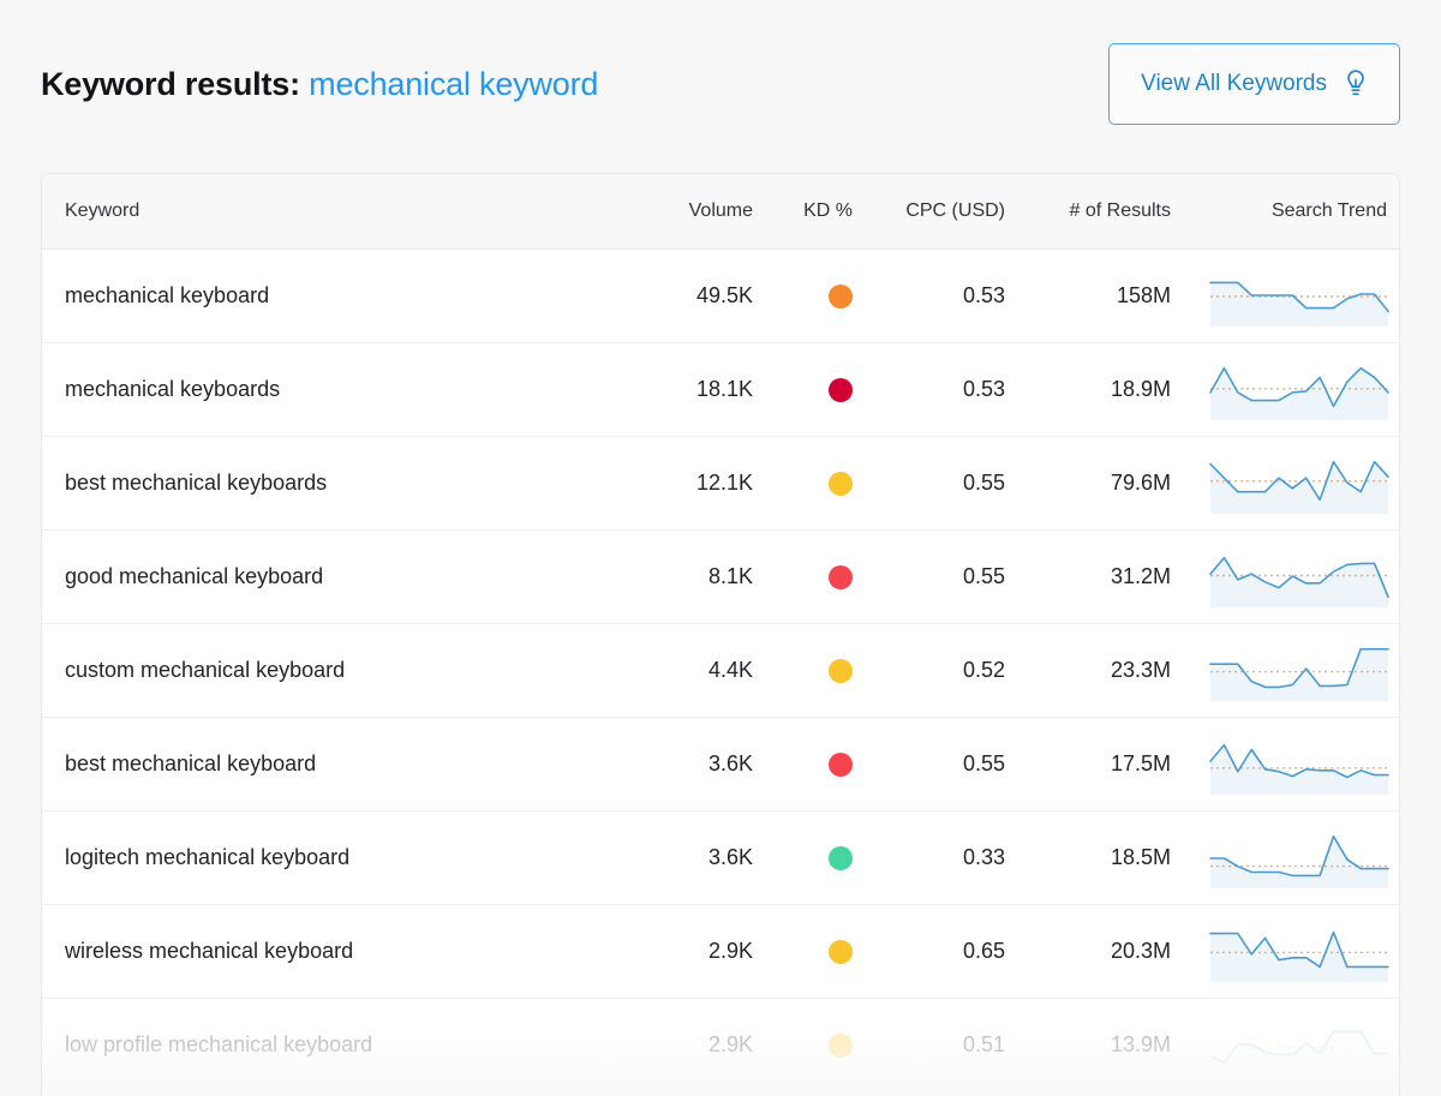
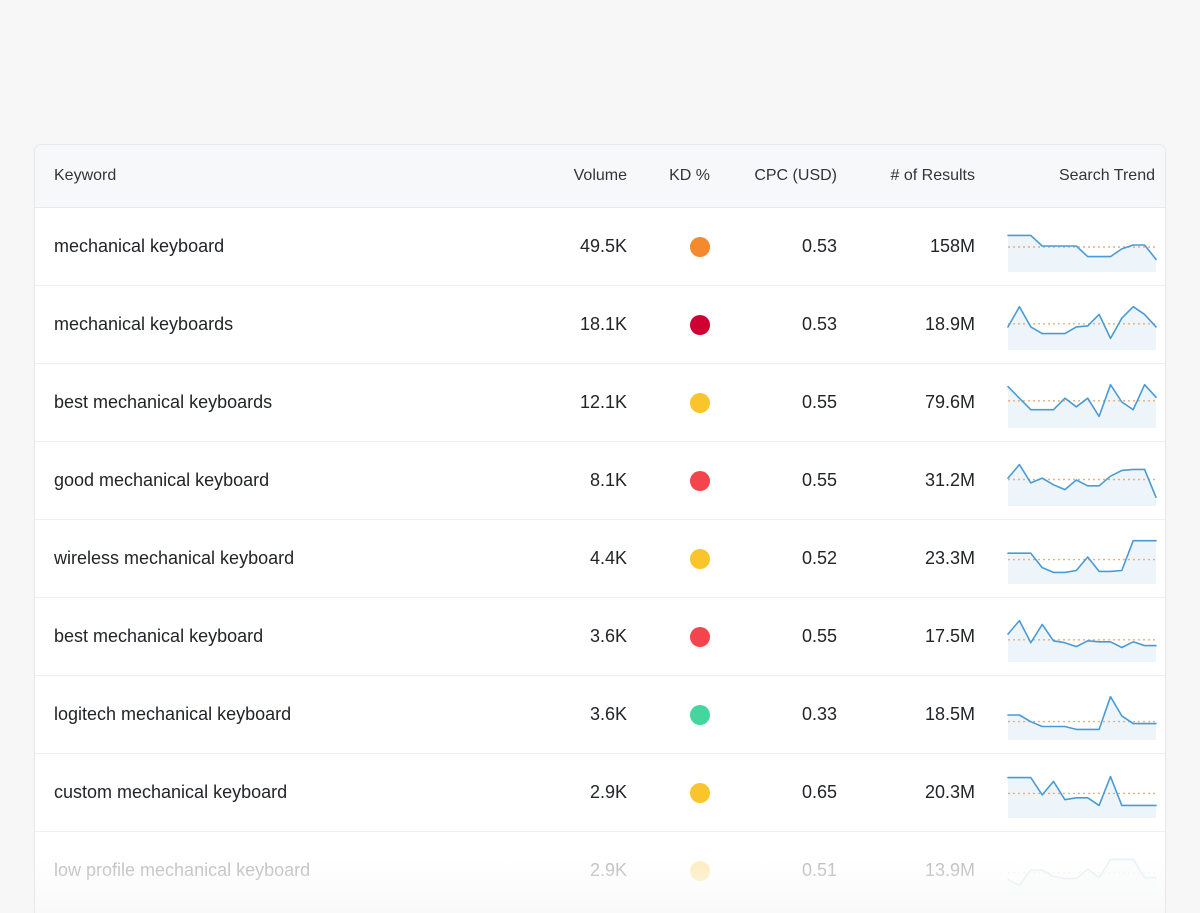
- Keyword results: mechanical keyword
- View All Keywords
  Keyword	Volume	KD %	CPC (USD)	# of Results	Search Trend
  mechanical keyboard	49.5K		0.53	158M
  mechanical keyboards	18.1K		0.53	18.9M
  best mechanical keyboards	12.1K		0.55	79.6M
  good mechanical keyboard	8.1K		0.55	31.2M
- custom mechanical keyboard	4.4K		0.52	23.3M
+ wireless mechanical keyboard	4.4K		0.52	23.3M
  best mechanical keyboard	3.6K		0.55	17.5M
  logitech mechanical keyboard	3.6K		0.33	18.5M
- wireless mechanical keyboard	2.9K		0.65	20.3M
+ custom mechanical keyboard	2.9K		0.65	20.3M
